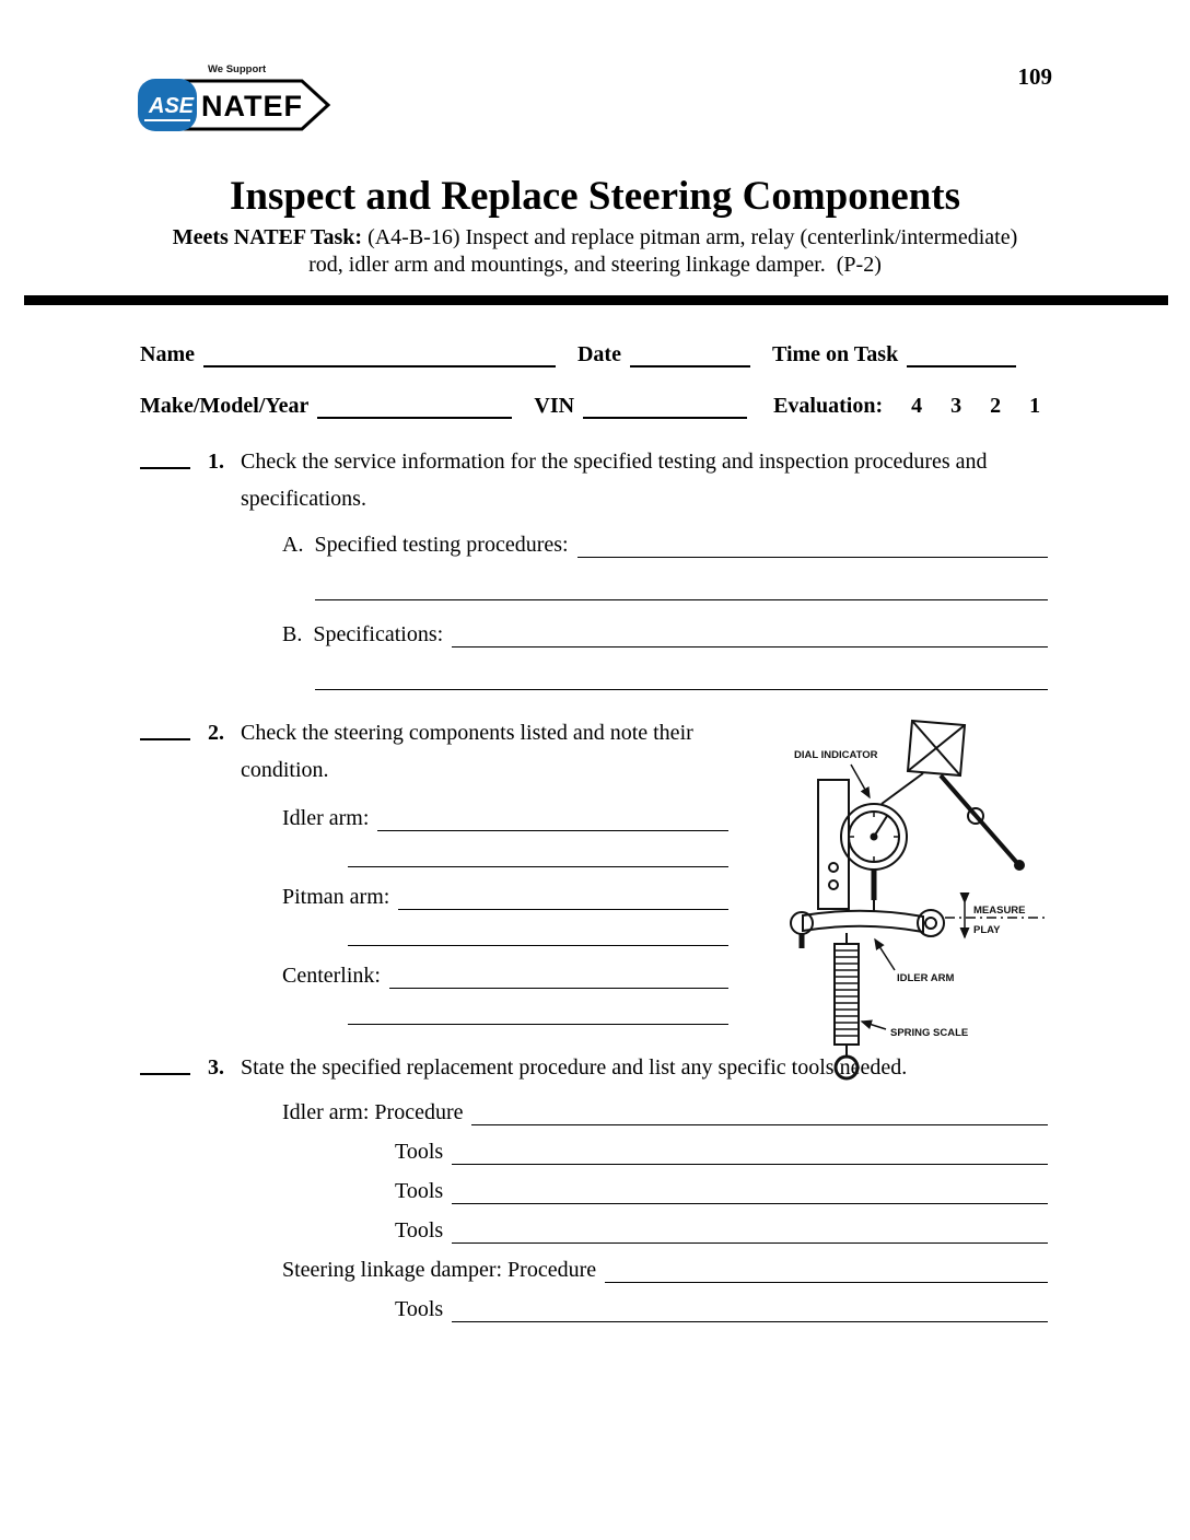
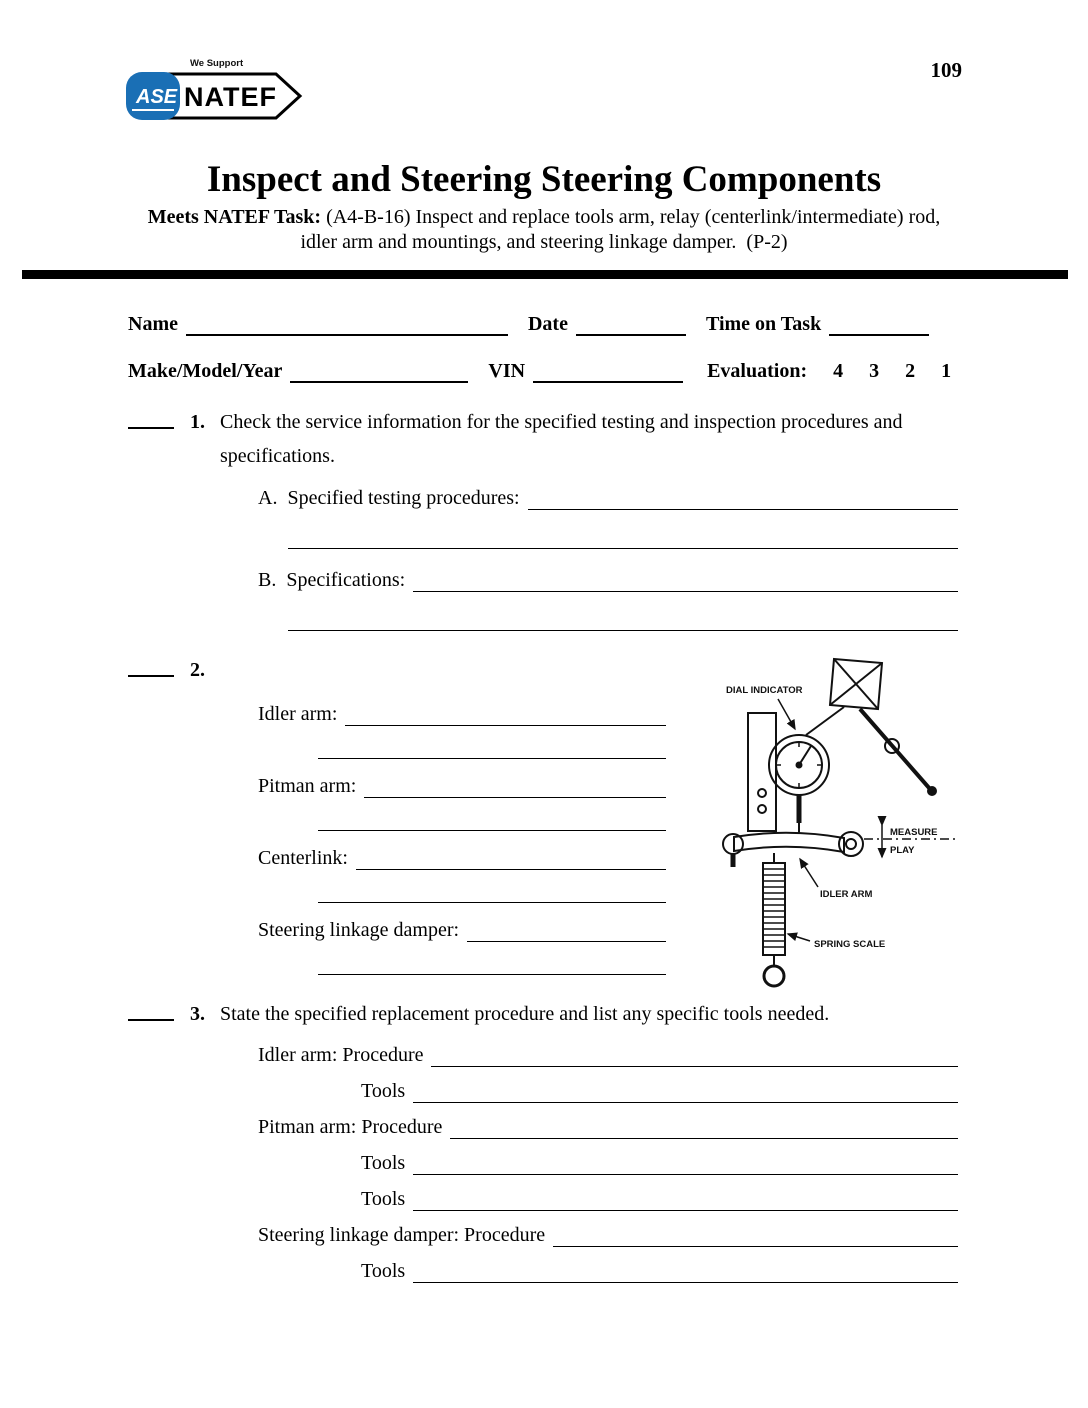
  We Support
  NATEF
  ASE
  109
- Inspect and Replace Steering Components
+ Inspect and Steering Steering Components
- Meets NATEF Task: (A4-B-16) Inspect and replace pitman arm, relay (centerlink/intermediate) rod, idler arm and mountings, and steering linkage damper. (P-2)
+ Meets NATEF Task: (A4-B-16) Inspect and replace tools arm, relay (centerlink/intermediate) rod, idler arm and mountings, and steering linkage damper. (P-2)
  Name
  Date
  Time on Task
  Make/Model/Year
  VIN
  Evaluation:
  4
  3
  2
  1
  1.
  Check the service information for the specified testing and inspection procedures and specifications.
  A. Specified testing procedures:
  B. Specifications:
  2.
- Check the steering components listed and note their condition.
  Idler arm:
  Pitman arm:
  Centerlink:
+ Steering linkage damper:
  DIAL INDICATOR
  MEASURE
  PLAY
  IDLER ARM
  SPRING SCALE
  3.
  State the specified replacement procedure and list any specific tools needed.
  Idler arm: Procedure
  Tools
+ Pitman arm: Procedure
  Tools
  Tools
  Steering linkage damper: Procedure
  Tools
